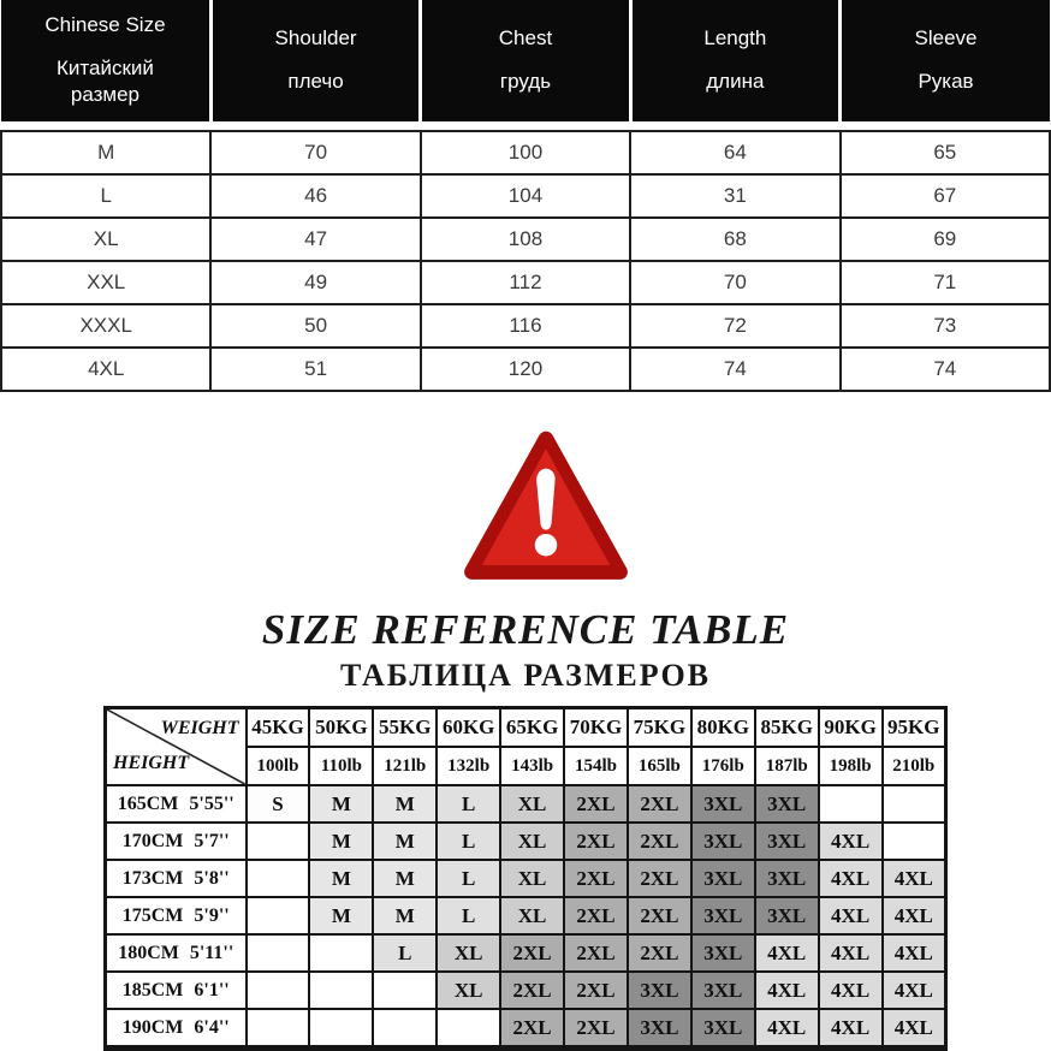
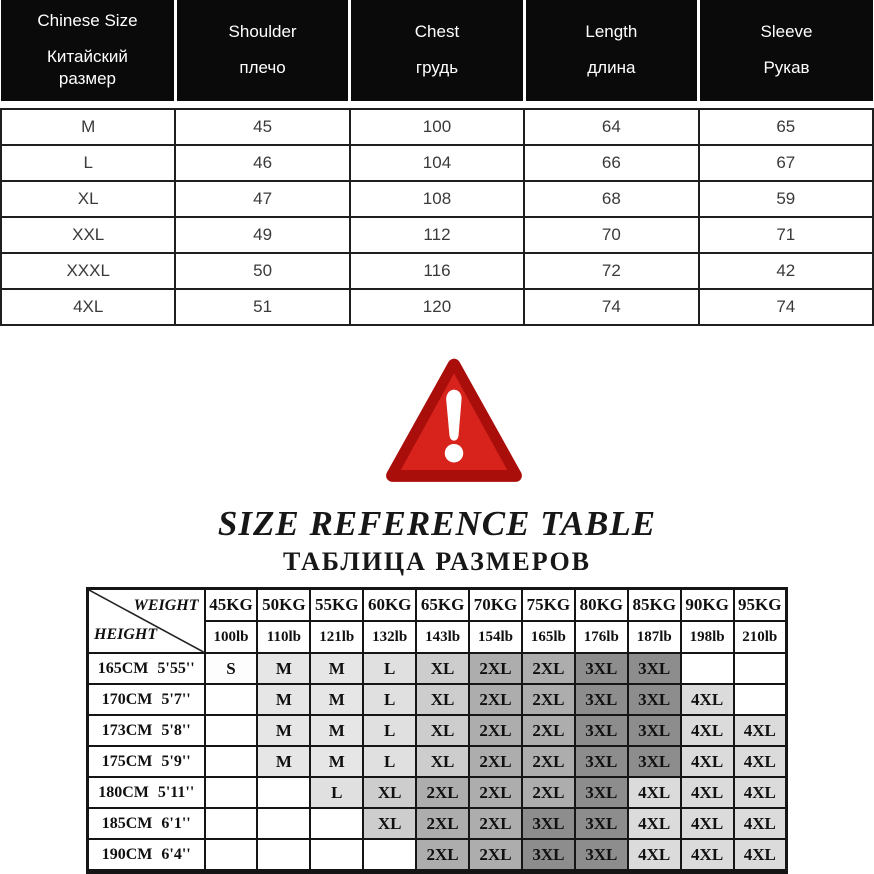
  Chinese SizeКитайский размер	Shoulderплечо	Chestгрудь	Lengthдлина	SleeveРукав
- M	70	100	64	65
+ M	45	100	64	65
- L	46	104	31	67
+ L	46	104	66	67
- XL	47	108	68	69
+ XL	47	108	68	59
  XXL	49	112	70	71
- XXXL	50	116	72	73
+ XXXL	50	116	72	42
  4XL	51	120	74	74
  SIZE REFERENCE TABLE
  ТАБЛИЦА РАЗМЕРОВ
  WEIGHT HEIGHT	45KG	50KG	55KG	60KG	65KG	70KG	75KG	80KG	85KG	90KG	95KG
  100lb	110lb	121lb	132lb	143lb	154lb	165lb	176lb	187lb	198lb	210lb
  165CM 5'55''	S	M	M	L	XL	2XL	2XL	3XL	3XL
  170CM 5'7''		M	M	L	XL	2XL	2XL	3XL	3XL	4XL
  173CM 5'8''		M	M	L	XL	2XL	2XL	3XL	3XL	4XL	4XL
  175CM 5'9''		M	M	L	XL	2XL	2XL	3XL	3XL	4XL	4XL
  180CM 5'11''			L	XL	2XL	2XL	2XL	3XL	4XL	4XL	4XL
  185CM 6'1''				XL	2XL	2XL	3XL	3XL	4XL	4XL	4XL
  190CM 6'4''					2XL	2XL	3XL	3XL	4XL	4XL	4XL
